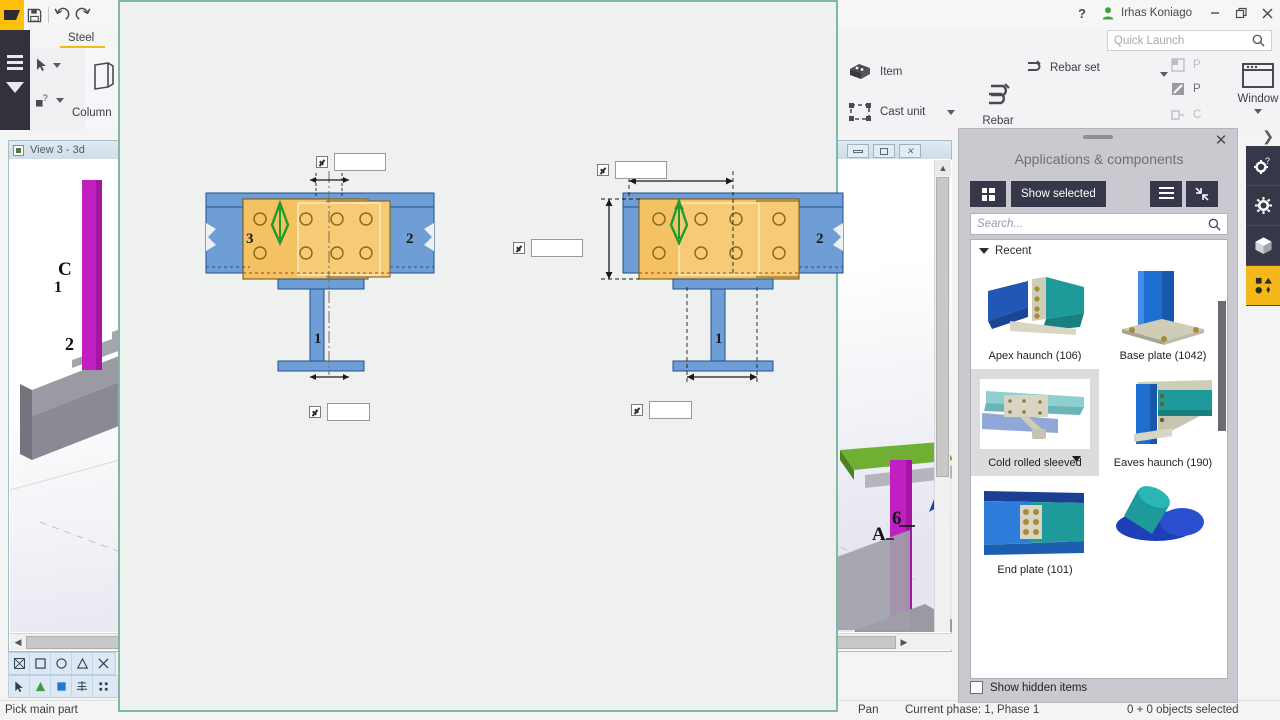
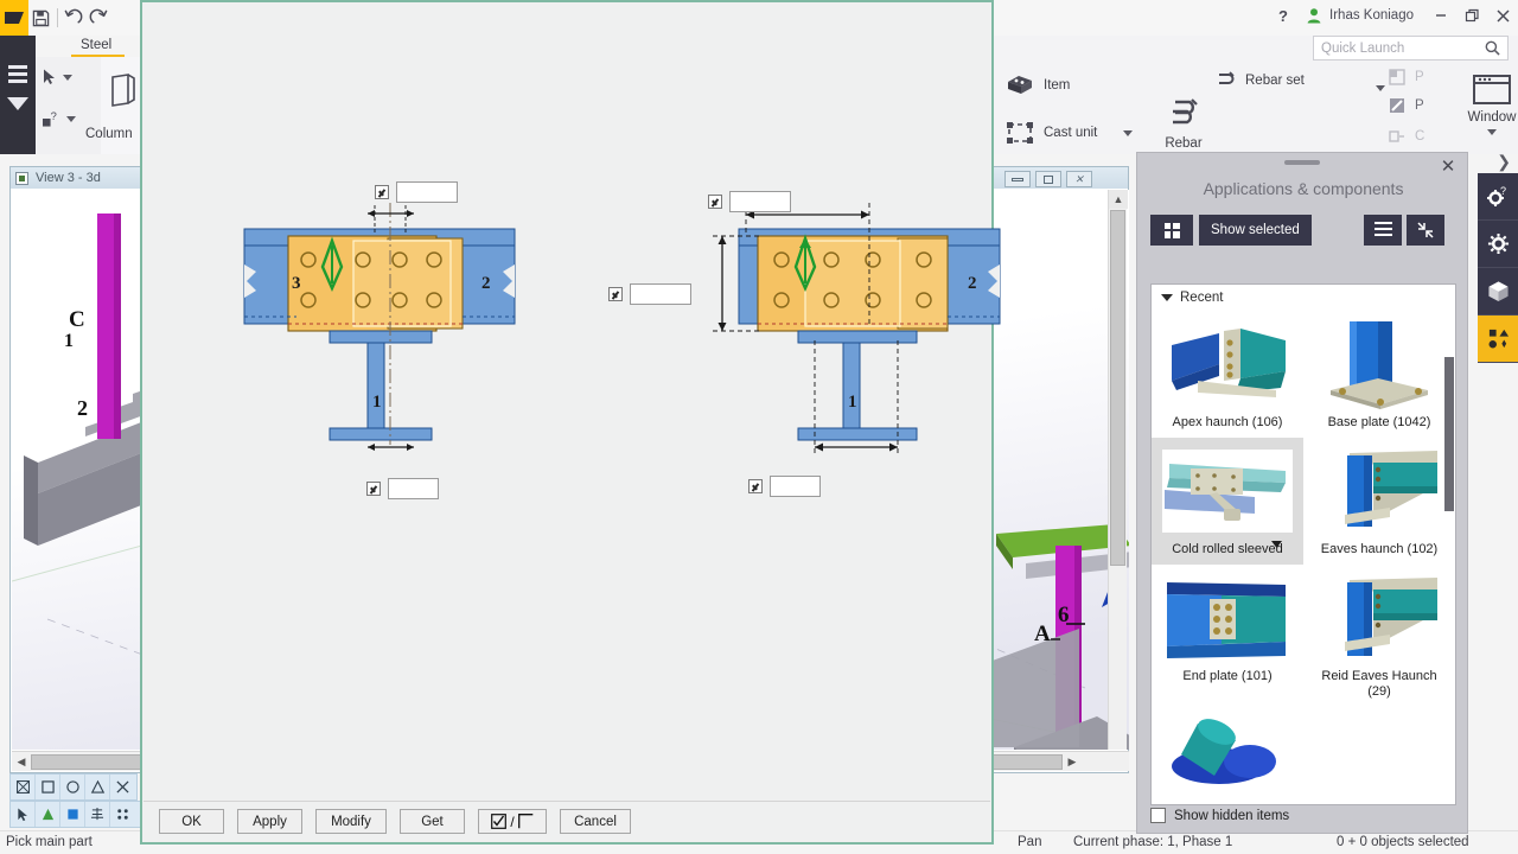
  Steel
  ?
  Column
  Item
  Cast unit
  Rebar
  Rebar set
  P
  P
  C
  Window
  ?
  Irhas Koniago
  Quick Launch
  View 3 - 3d
  ✕
  C
  1
  2
  6
  A
  ▲
  ◀
  ▶
  Pick main part
  Pan
  Current phase: 1, Phase 1
  0 + 0 objects selected
  ✕
  Applications & components
  Show selected
- Search...
  Recent
  Apex haunch (106)
  Base plate (1042)
  Cold rolled sleeved
- Eaves haunch (190)
+ Eaves haunch (102)
  End plate (101)
+ Reid Eaves Haunch (29)
  Show hidden items
  ❯
  ?
  3
  2
  1
  2
  1
+ OK
+ Apply
+ Modify
+ Get
+ /
+ Cancel
